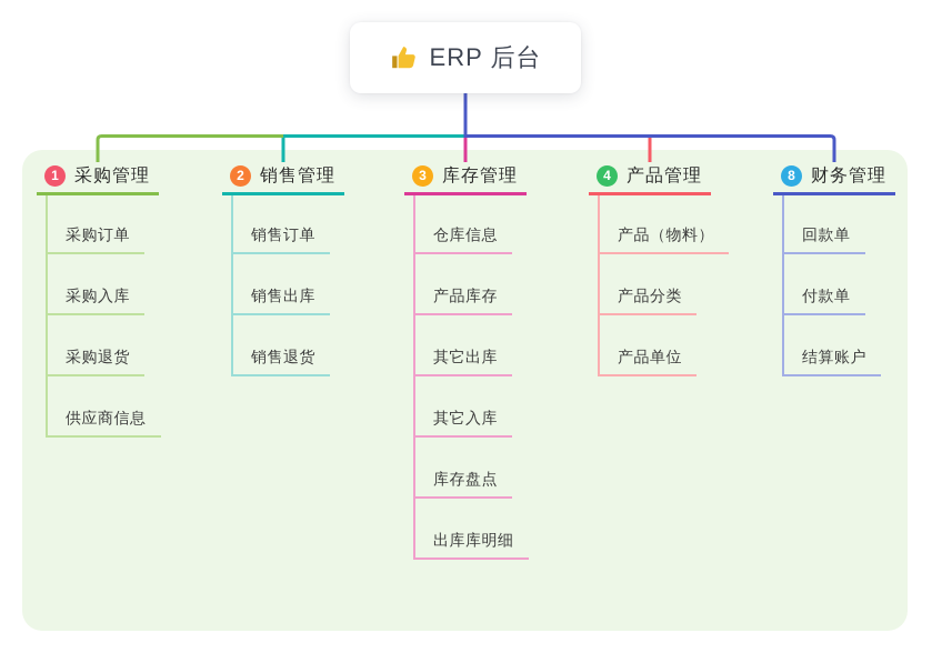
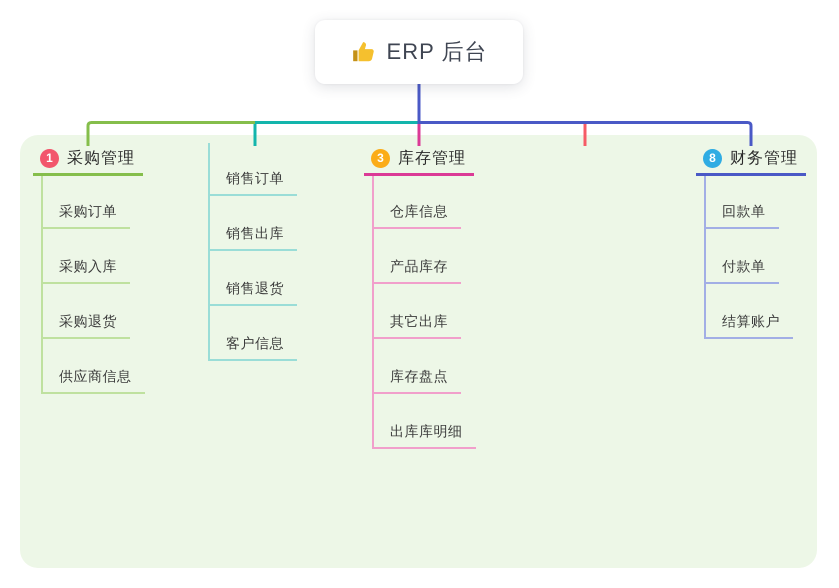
  ERP 后台
  1
  采购管理
  采购订单
  采购入库
  采购退货
  供应商信息
- 2
- 销售管理
  销售订单
  销售出库
  销售退货
+ 客户信息
  3
  库存管理
  仓库信息
  产品库存
  其它出库
- 其它入库
  库存盘点
  出库库明细
- 4
- 产品管理
- 产品（物料）
- 产品分类
- 产品单位
  8
  财务管理
  回款单
  付款单
  结算账户
